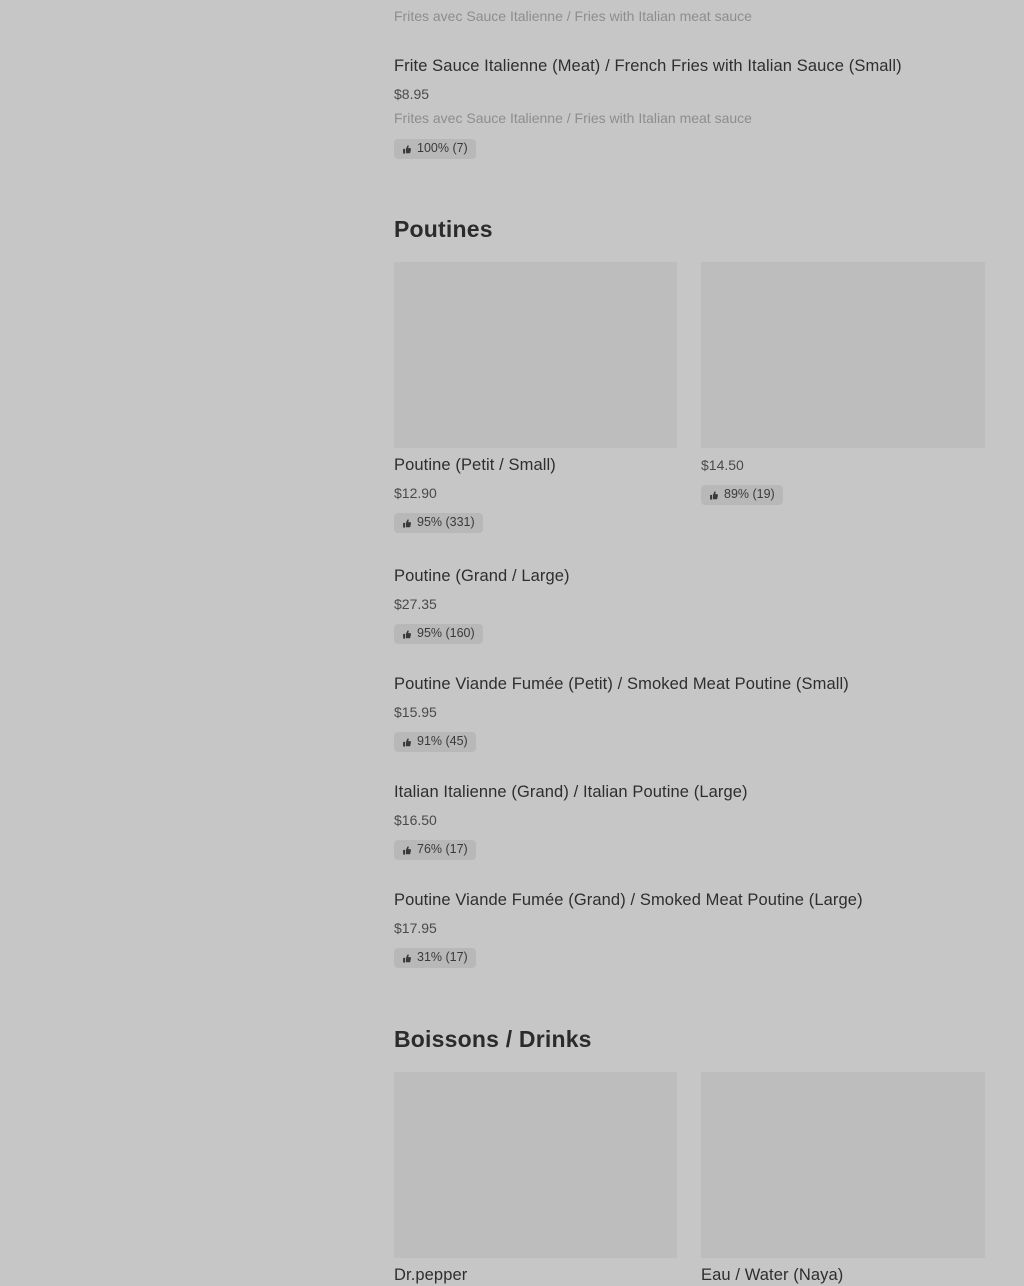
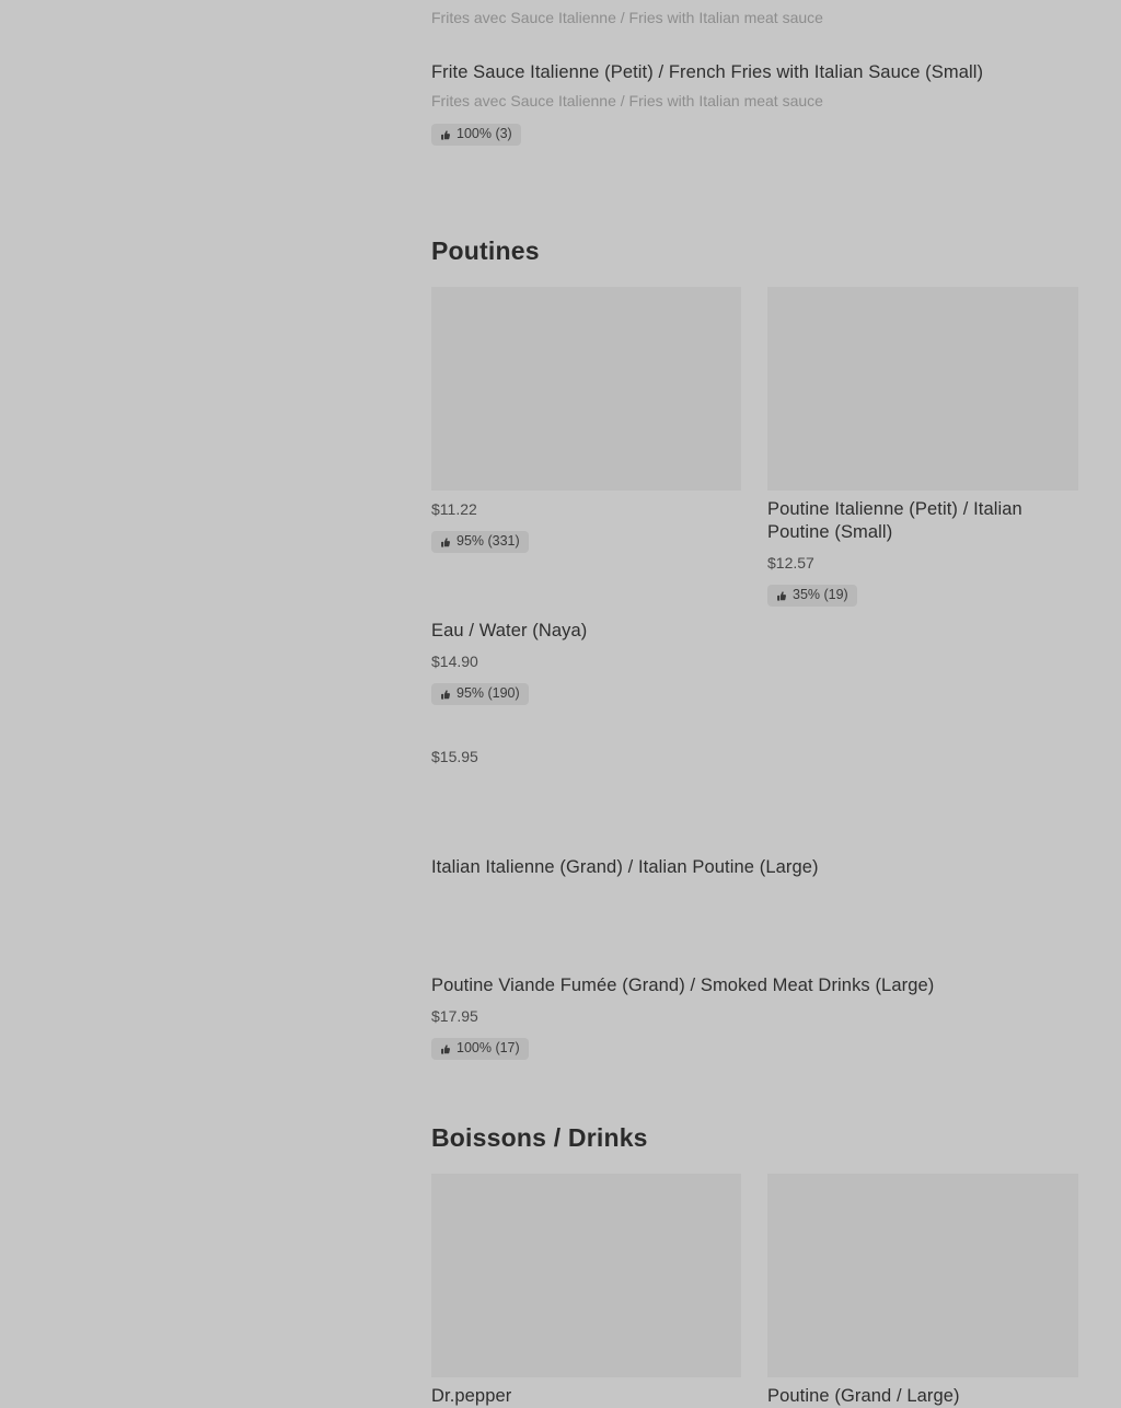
  Frites avec Sauce Italienne / Fries with Italian meat sauce
- Frite Sauce Italienne (Meat) / French Fries with Italian Sauce (Small)
+ Frite Sauce Italienne (Petit) / French Fries with Italian Sauce (Small)
- $8.95
  Frites avec Sauce Italienne / Fries with Italian meat sauce
- 100% (7)
+ 100% (3)
  Poutines
- Poutine (Petit / Small)
- $12.90
+ $11.22
  95% (331)
+ Poutine Italienne (Petit) / Italian Poutine (Small)
- $14.50
+ $12.57
- 89% (19)
+ 35% (19)
- Poutine (Grand / Large)
+ Eau / Water (Naya)
- $27.35
+ $14.90
- 95% (160)
+ 95% (190)
- Poutine Viande Fumée (Petit) / Smoked Meat Poutine (Small)
  $15.95
- 91% (45)
  Italian Italienne (Grand) / Italian Poutine (Large)
- $16.50
- 76% (17)
- Poutine Viande Fumée (Grand) / Smoked Meat Poutine (Large)
+ Poutine Viande Fumée (Grand) / Smoked Meat Drinks (Large)
  $17.95
- 31% (17)
+ 100% (17)
  Boissons / Drinks
  Dr.pepper
- Eau / Water (Naya)
+ Poutine (Grand / Large)
